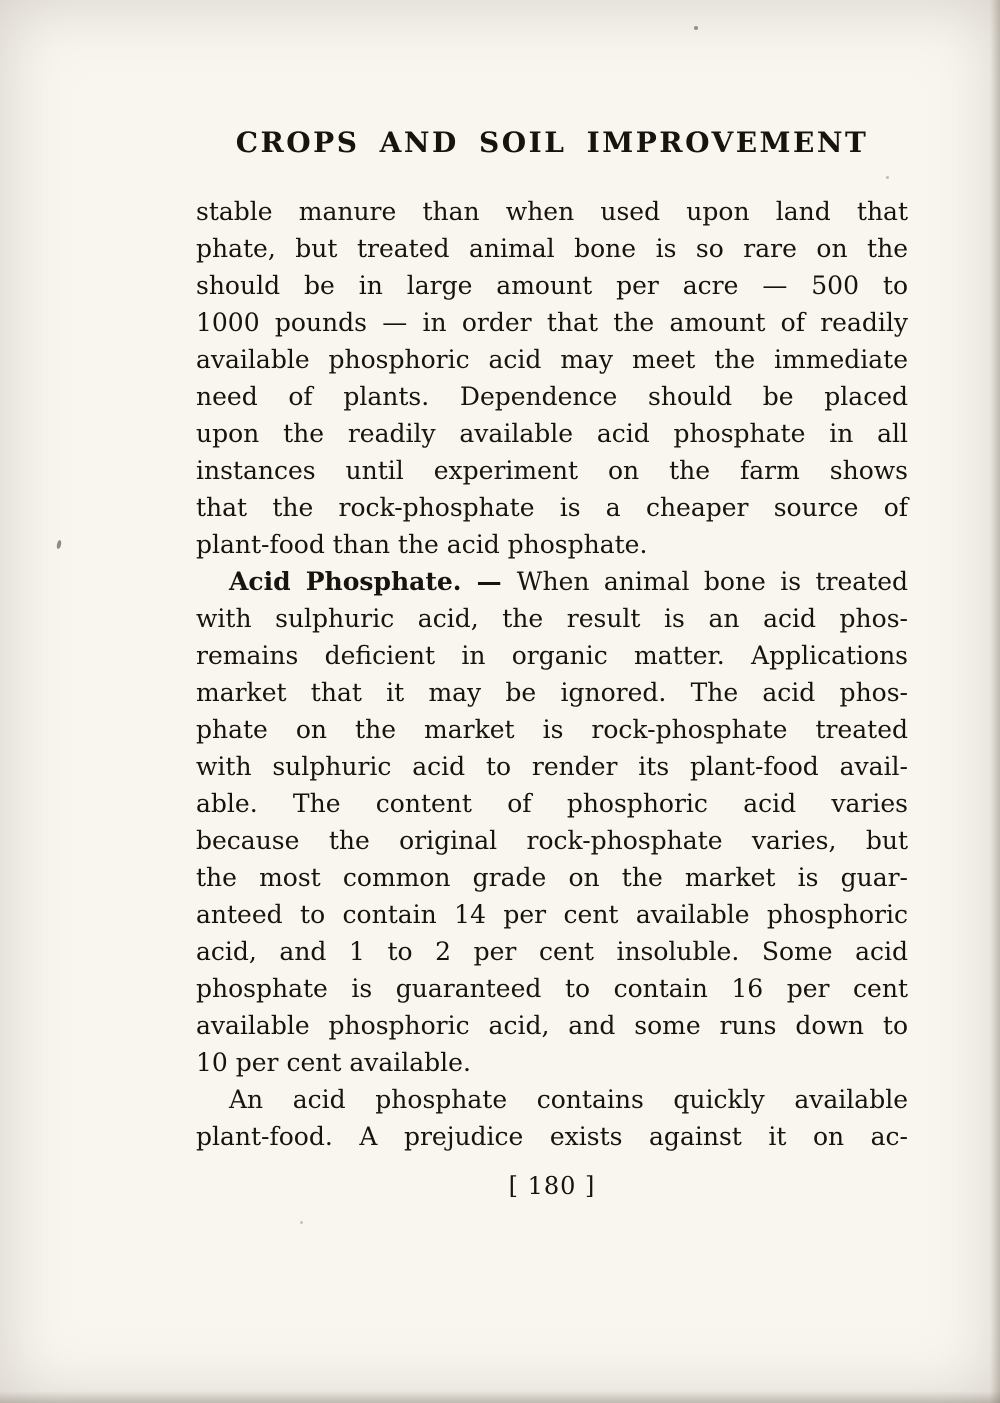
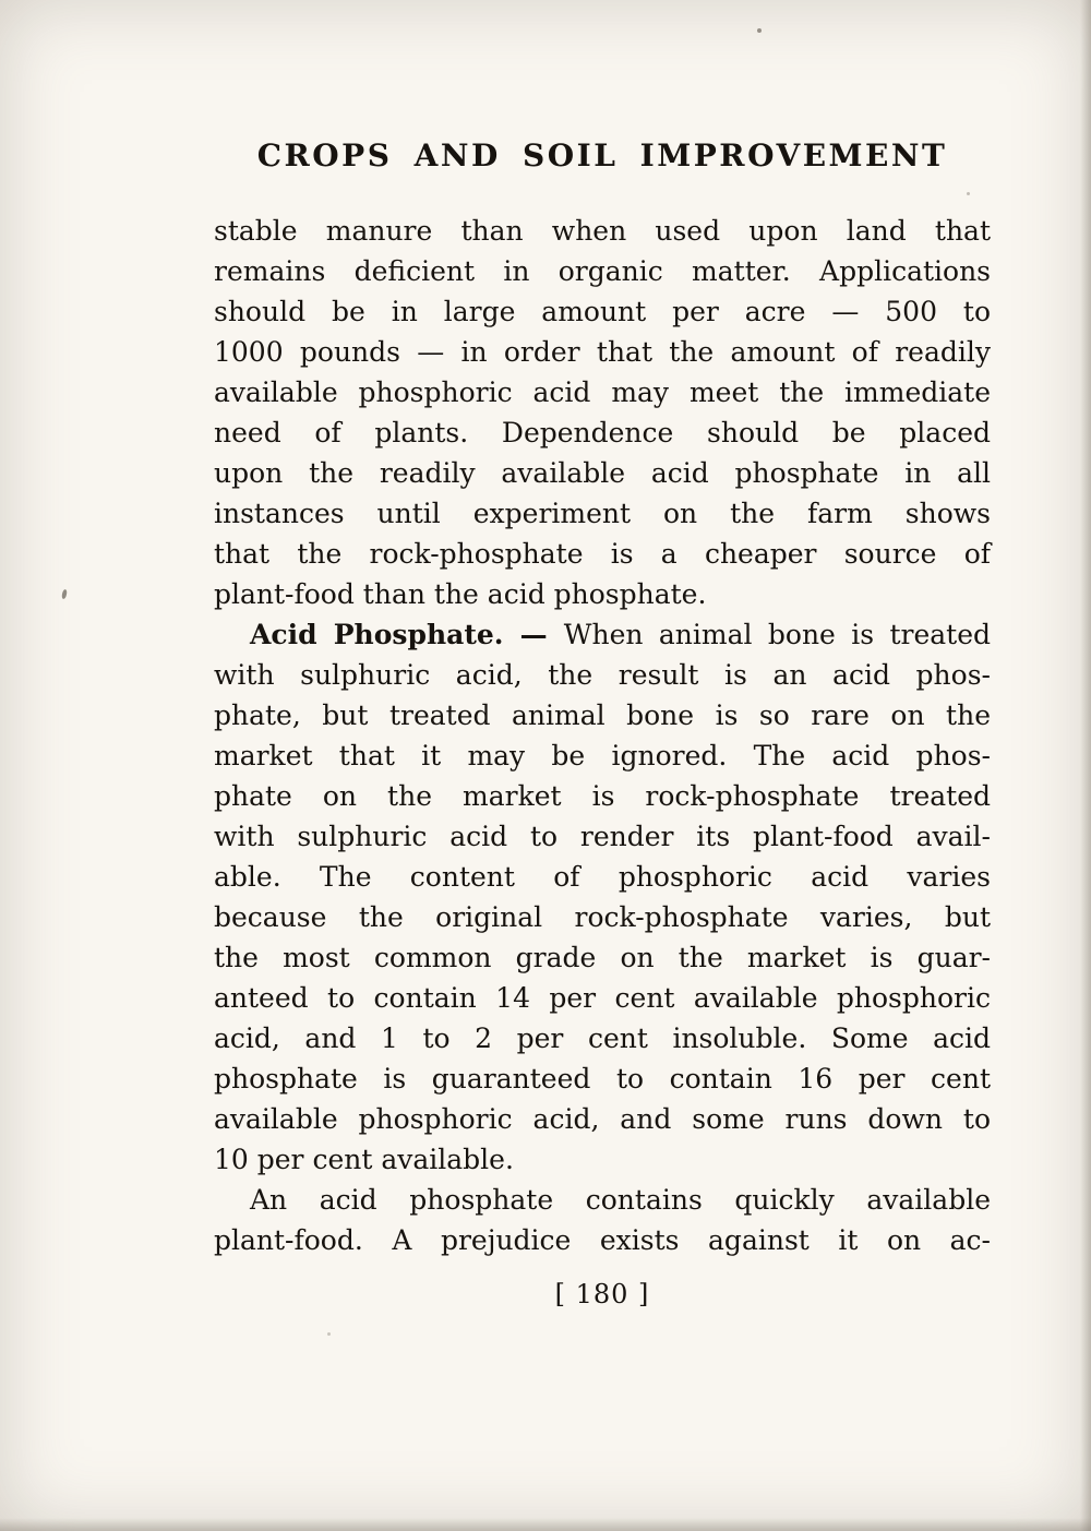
  CROPS AND SOIL IMPROVEMENT
  stable manure than when used upon land that
- phate, but treated animal bone is so rare on the
+ remains deficient in organic matter. Applications
  should be in large amount per acre — 500 to
  1000 pounds — in order that the amount of readily
  available phosphoric acid may meet the immediate
  need of plants. Dependence should be placed
  upon the readily available acid phosphate in all
  instances until experiment on the farm shows
  that the rock-phosphate is a cheaper source of
  plant-food than the acid phosphate.
  Acid Phosphate. — When animal bone is treated
  with sulphuric acid, the result is an acid phos-
- remains deficient in organic matter. Applications
+ phate, but treated animal bone is so rare on the
  market that it may be ignored. The acid phos-
  phate on the market is rock-phosphate treated
  with sulphuric acid to render its plant-food avail-
  able. The content of phosphoric acid varies
  because the original rock-phosphate varies, but
  the most common grade on the market is guar-
  anteed to contain 14 per cent available phosphoric
  acid, and 1 to 2 per cent insoluble. Some acid
  phosphate is guaranteed to contain 16 per cent
  available phosphoric acid, and some runs down to
  10 per cent available.
  An acid phosphate contains quickly available
  plant-food. A prejudice exists against it on ac-
  [ 180 ]
